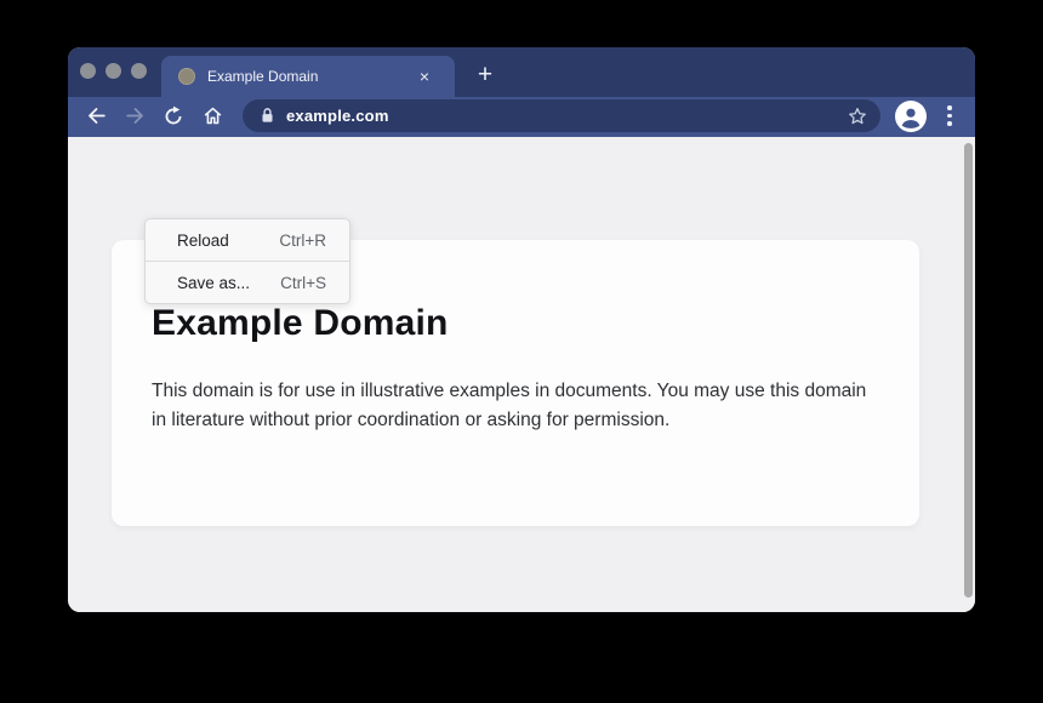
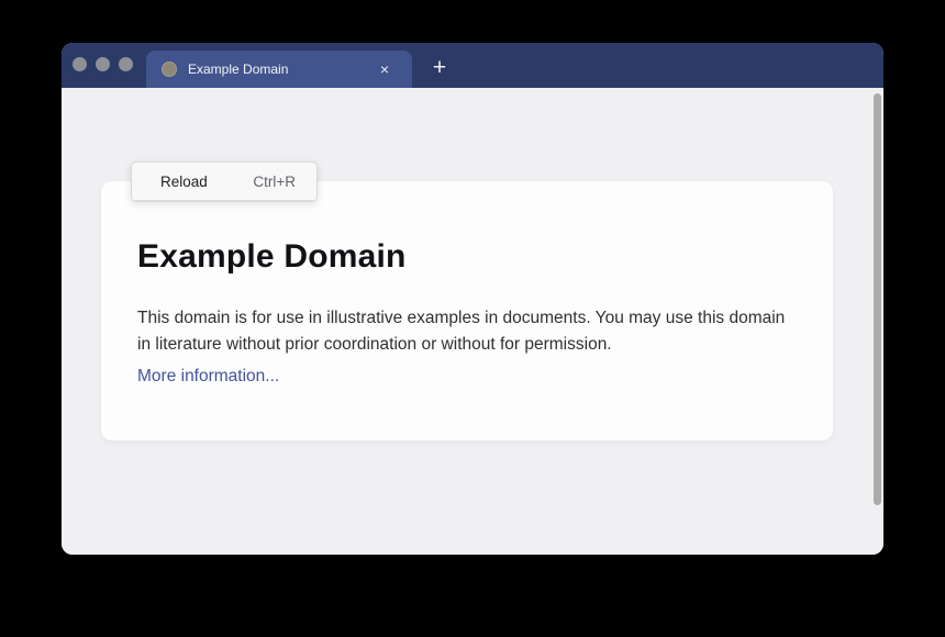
  Example Domain
  ×
  +
- example.com
  Example Domain
- This domain is for use in illustrative examples in documents. You may use this domain in literature without prior coordination or asking for permission.
+ This domain is for use in illustrative examples in documents. You may use this domain in literature without prior coordination or without for permission.
+ More information...
  Reload
  Ctrl+R
- Save as...
- Ctrl+S
